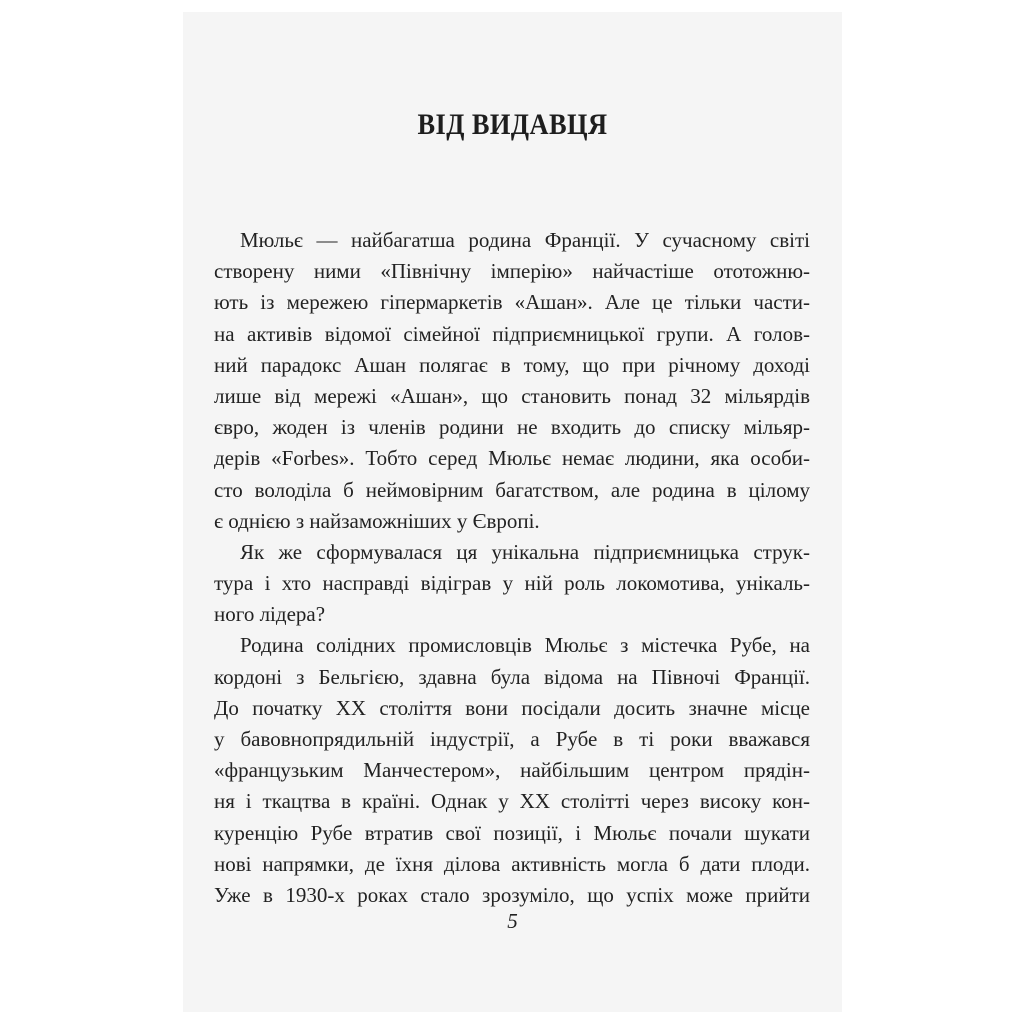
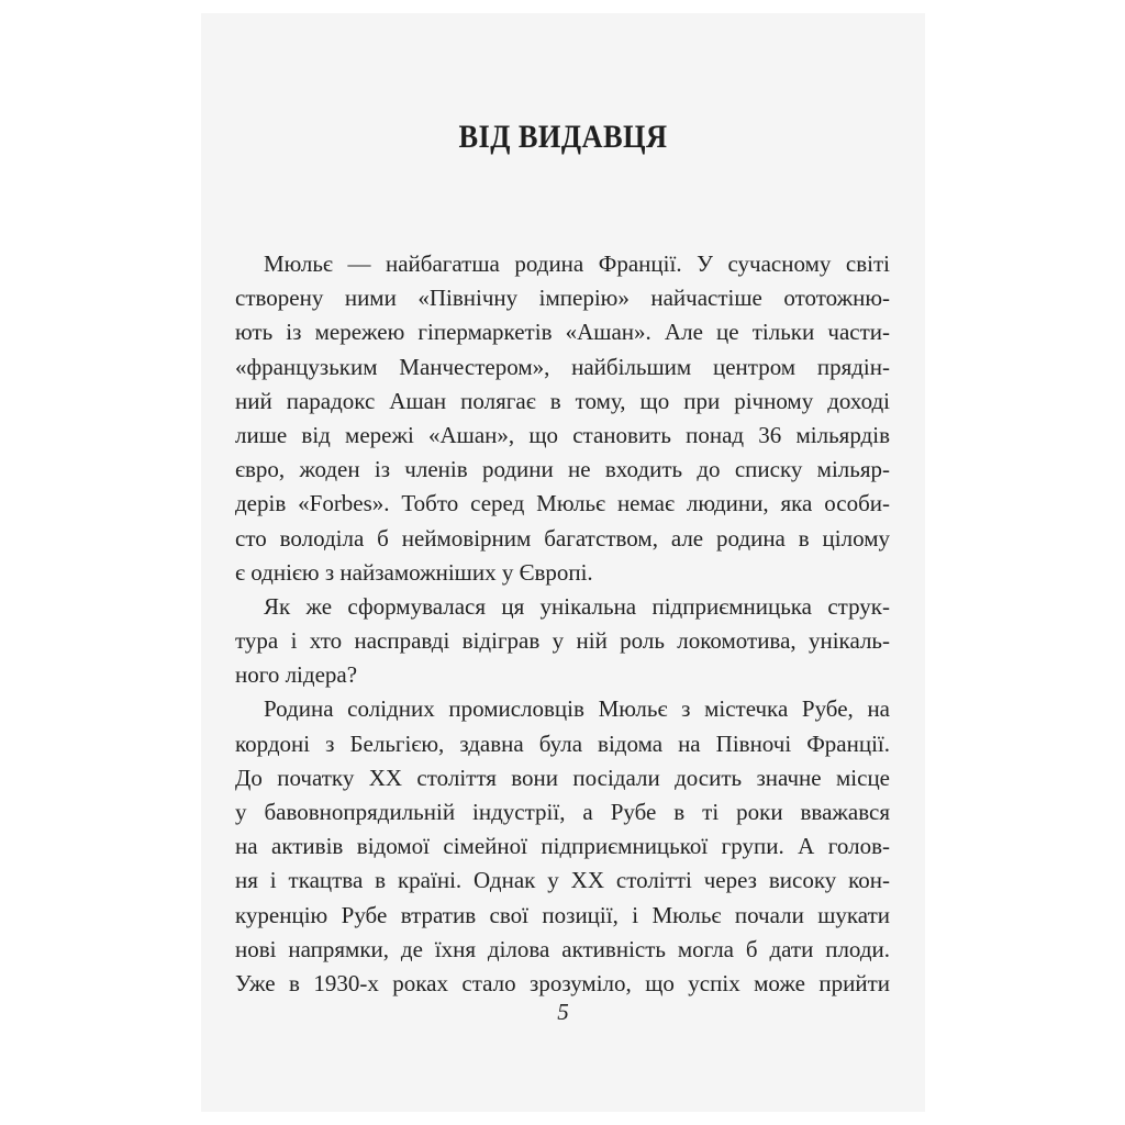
  ВІД ВИДАВЦЯ
  Мюльє — найбагатша родина Франції. У сучасному світі
  створену ними «Північну імперію» найчастіше ототожню-
  ють із мережею гіпермаркетів «Ашан». Але це тільки части-
- на активів відомої сімейної підприємницької групи. А голов-
+ «французьким Манчестером», найбільшим центром прядін-
  ний парадокс Ашан полягає в тому, що при річному доході
- лише від мережі «Ашан», що становить понад 32 мільярдів
+ лише від мережі «Ашан», що становить понад 36 мільярдів
  євро, жоден із членів родини не входить до списку мільяр-
  дерів «Forbes». Тобто серед Мюльє немає людини, яка особи-
  сто володіла б неймовірним багатством, але родина в цілому
  є однією з найзаможніших у Європі.
  Як же сформувалася ця унікальна підприємницька струк-
  тура і хто насправді відіграв у ній роль локомотива, унікаль-
  ного лідера?
  Родина солідних промисловців Мюльє з містечка Рубе, на
  кордоні з Бельгією, здавна була відома на Півночі Франції.
  До початку XX століття вони посідали досить значне місце
  у бавовнопрядильній індустрії, а Рубе в ті роки вважався
- «французьким Манчестером», найбільшим центром прядін-
+ на активів відомої сімейної підприємницької групи. А голов-
  ня і ткацтва в країні. Однак у XX столітті через високу кон-
  куренцію Рубе втратив свої позиції, і Мюльє почали шукати
  нові напрямки, де їхня ділова активність могла б дати плоди.
  Уже в 1930-х роках стало зрозуміло, що успіх може прийти
  5
